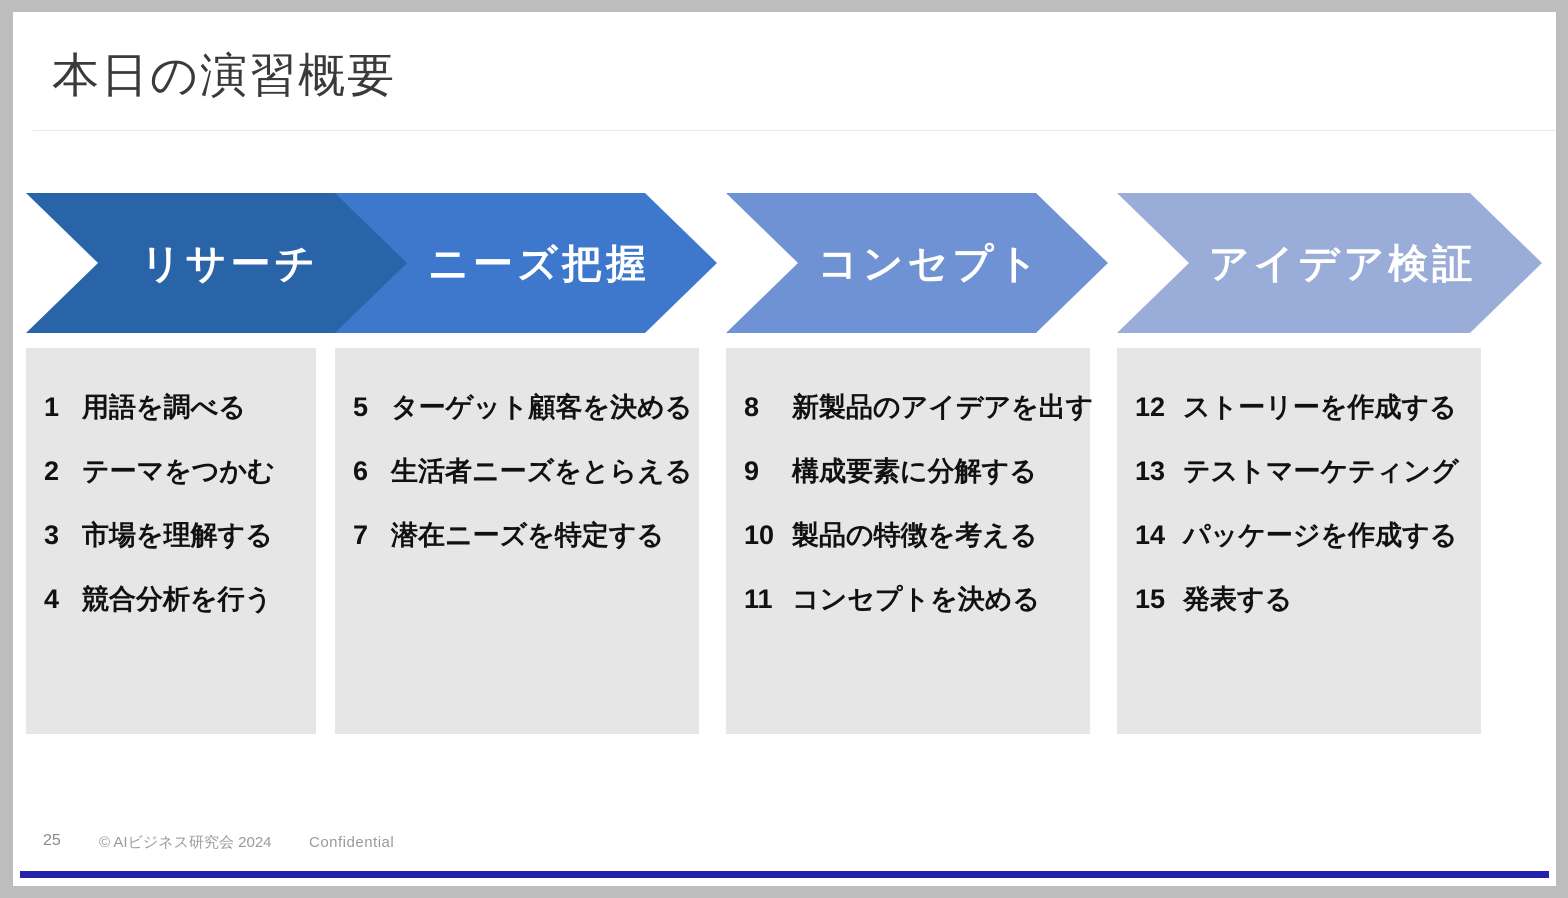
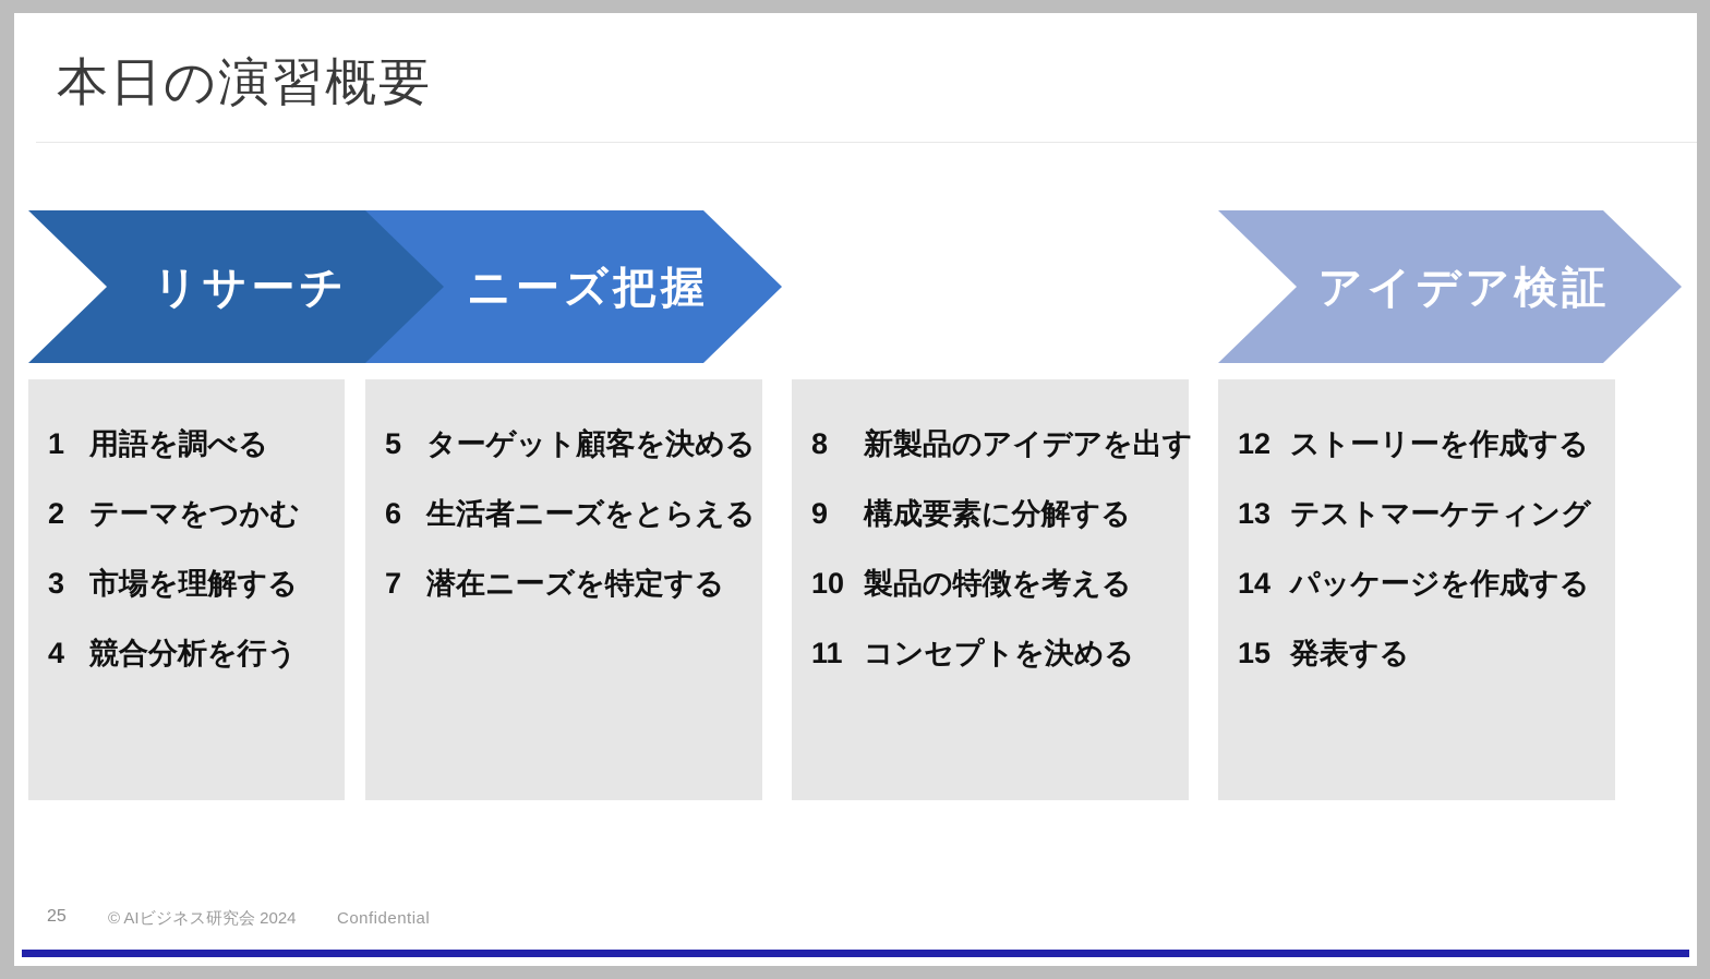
  本日の演習概要
  リサーチ
  ニーズ把握
- コンセプト
  アイデア検証
  1
  用語を調べる
  2
  テーマをつかむ
  3
  市場を理解する
  4
  競合分析を行う
  5
  ターゲット顧客を決める
  6
  生活者ニーズをとらえる
  7
  潜在ニーズを特定する
  8
  新製品のアイデアを出す
  9
  構成要素に分解する
  10
  製品の特徴を考える
  11
  コンセプトを決める
  12
  ストーリーを作成する
  13
  テストマーケティング
  14
  パッケージを作成する
  15
  発表する
  25
  © AIビジネス研究会 2024
  Confidential
